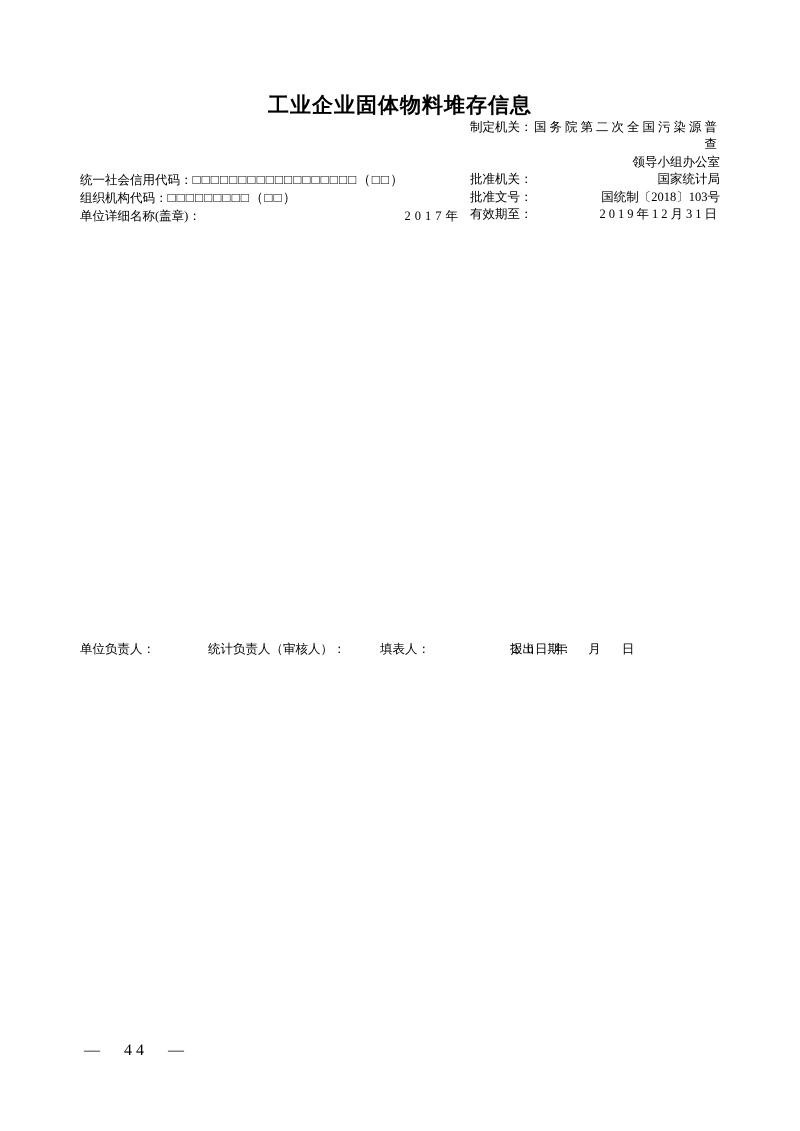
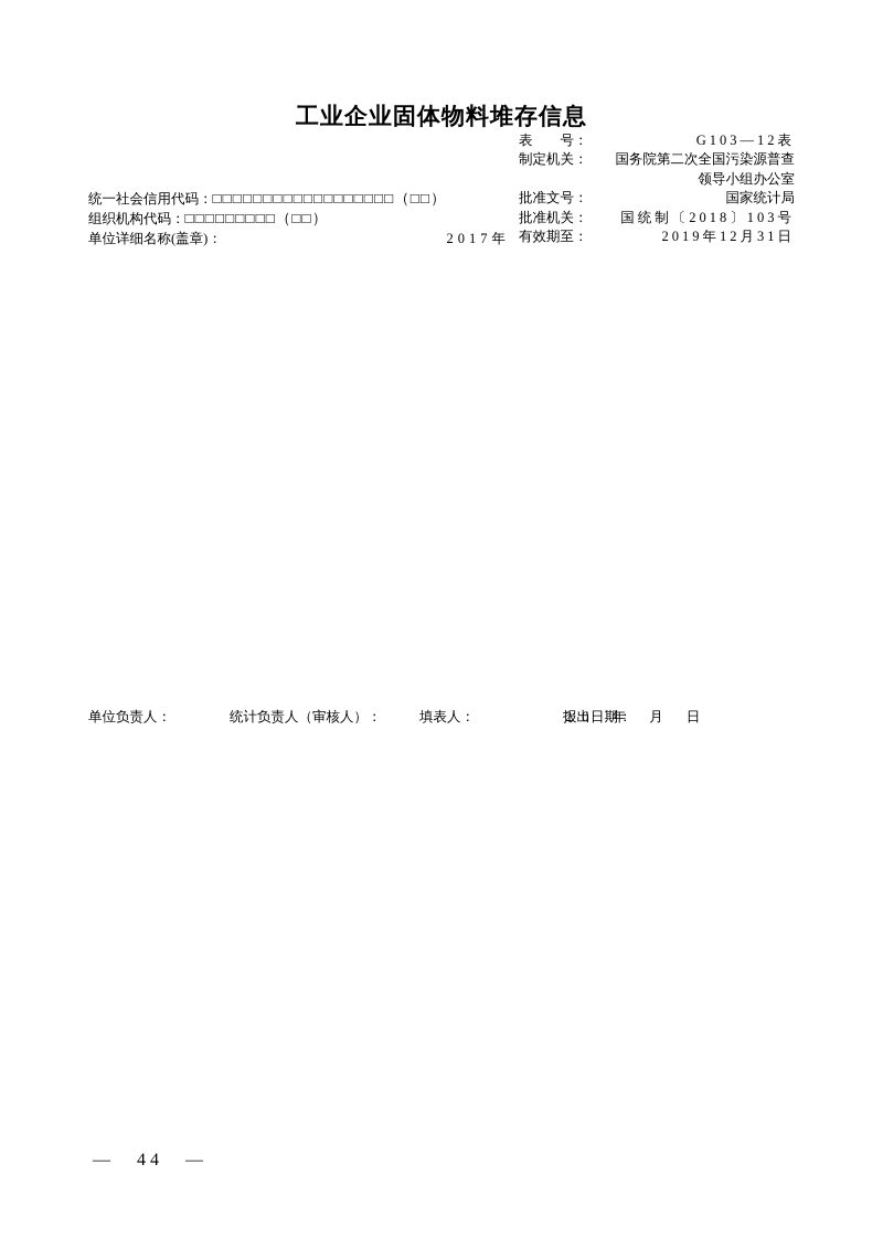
  工业企业固体物料堆存信息
+ 表 号：
+ G103—12表
  制定机关：
  国务院第二次全国污染源普查
  领导小组办公室
- 批准机关：
+ 批准文号：
  国家统计局
- 批准文号：
+ 批准机关：
  国统制〔2018〕103号
  有效期至：
  2019年12月31日
  统一社会信用代码：
  □□□□□□□□□□□□□□□□□□（□□）
  组织机构代码：
  □□□□□□□□□（□□）
  单位详细名称(盖章)：
  2017年
  单位负责人：
  统计负责人（审核人）：
  填表人：
  报出日期：
  20 年 月 日
  — 44 —
